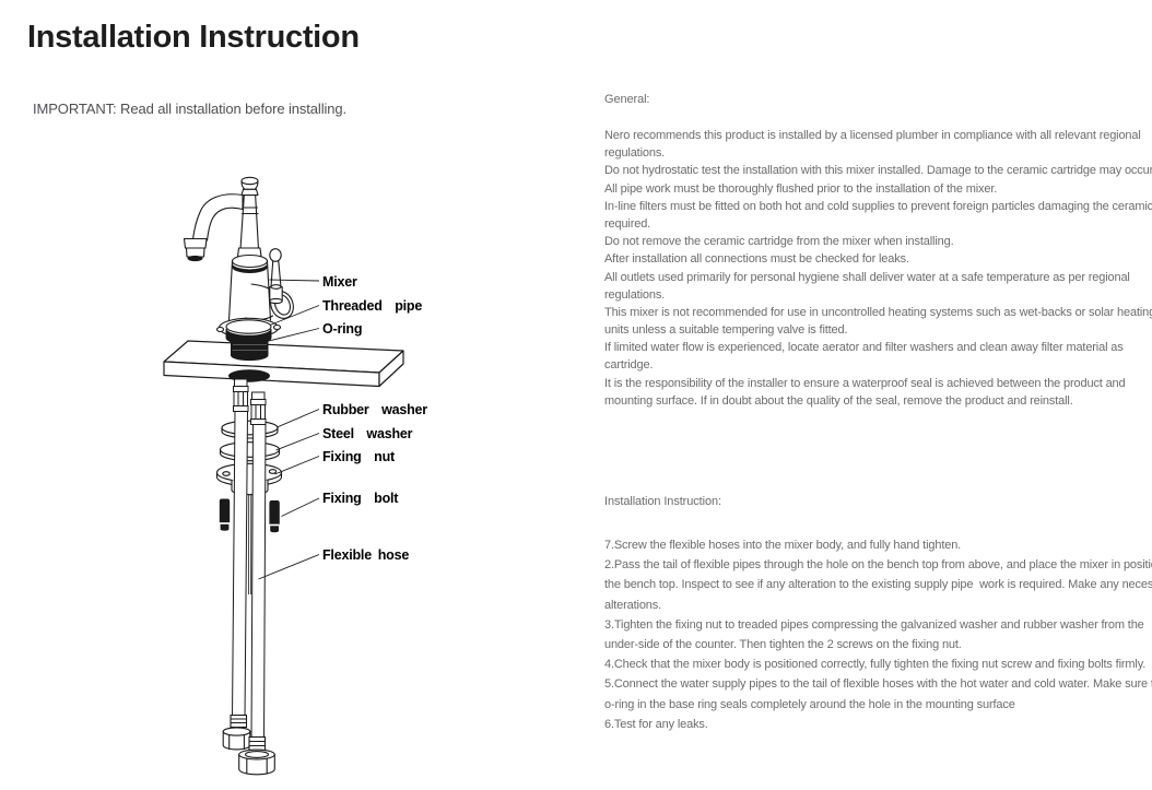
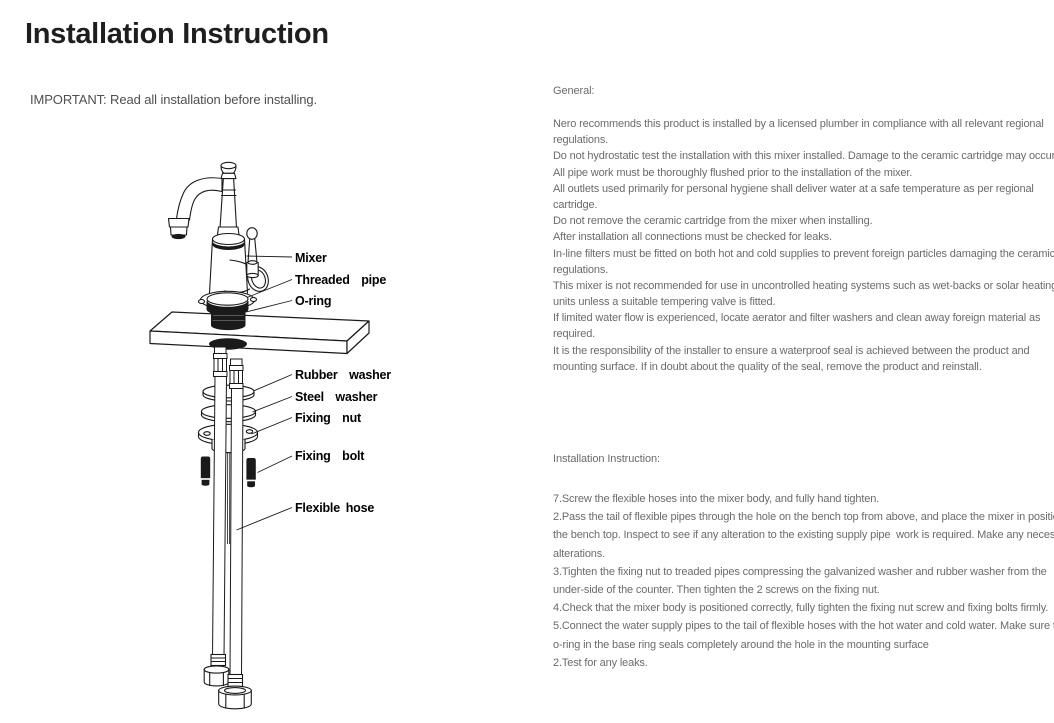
  Installation Instruction
  IMPORTANT: Read all installation before installing.
  Mixer
  Threaded pipe
  O-ring
  Rubber washer
  Steel washer
  Fixing nut
  Fixing bolt
  Flexible hose
  General:
  Nero recommends this product is installed by a licensed plumber in compliance with all relevant regional
  regulations.
  Do not hydrostatic test the installation with this mixer installed. Damage to the ceramic cartridge may occur
  All pipe work must be thoroughly flushed prior to the installation of the mixer.
- In-line filters must be fitted on both hot and cold supplies to prevent foreign particles damaging the ceramic
+ All outlets used primarily for personal hygiene shall deliver water at a safe temperature as per regional
- required.
+ cartridge.
  Do not remove the ceramic cartridge from the mixer when installing.
  After installation all connections must be checked for leaks.
- All outlets used primarily for personal hygiene shall deliver water at a safe temperature as per regional
+ In-line filters must be fitted on both hot and cold supplies to prevent foreign particles damaging the ceramic
  regulations.
  This mixer is not recommended for use in uncontrolled heating systems such as wet-backs or solar heatin
  units unless a suitable tempering valve is fitted.
- If limited water flow is experienced, locate aerator and filter washers and clean away filter material as
+ If limited water flow is experienced, locate aerator and filter washers and clean away foreign material as
- cartridge.
+ required.
  It is the responsibility of the installer to ensure a waterproof seal is achieved between the product and
  mounting surface. If in doubt about the quality of the seal, remove the product and reinstall.
  Installation Instruction:
  7.Screw the flexible hoses into the mixer body, and fully hand tighten.
  2.Pass the tail of flexible pipes through the hole on the bench top from above, and place the mixer in positi
  the bench top. Inspect to see if any alteration to the existing supply pipe work is required. Make any neces
  alterations.
  3.Tighten the fixing nut to treaded pipes compressing the galvanized washer and rubber washer from the
  under-side of the counter. Then tighten the 2 screws on the fixing nut.
  4.Check that the mixer body is positioned correctly, fully tighten the fixing nut screw and fixing bolts firmly.
  5.Connect the water supply pipes to the tail of flexible hoses with the hot water and cold water. Make sure
  o-ring in the base ring seals completely around the hole in the mounting surface
- 6.Test for any leaks.
+ 2.Test for any leaks.
